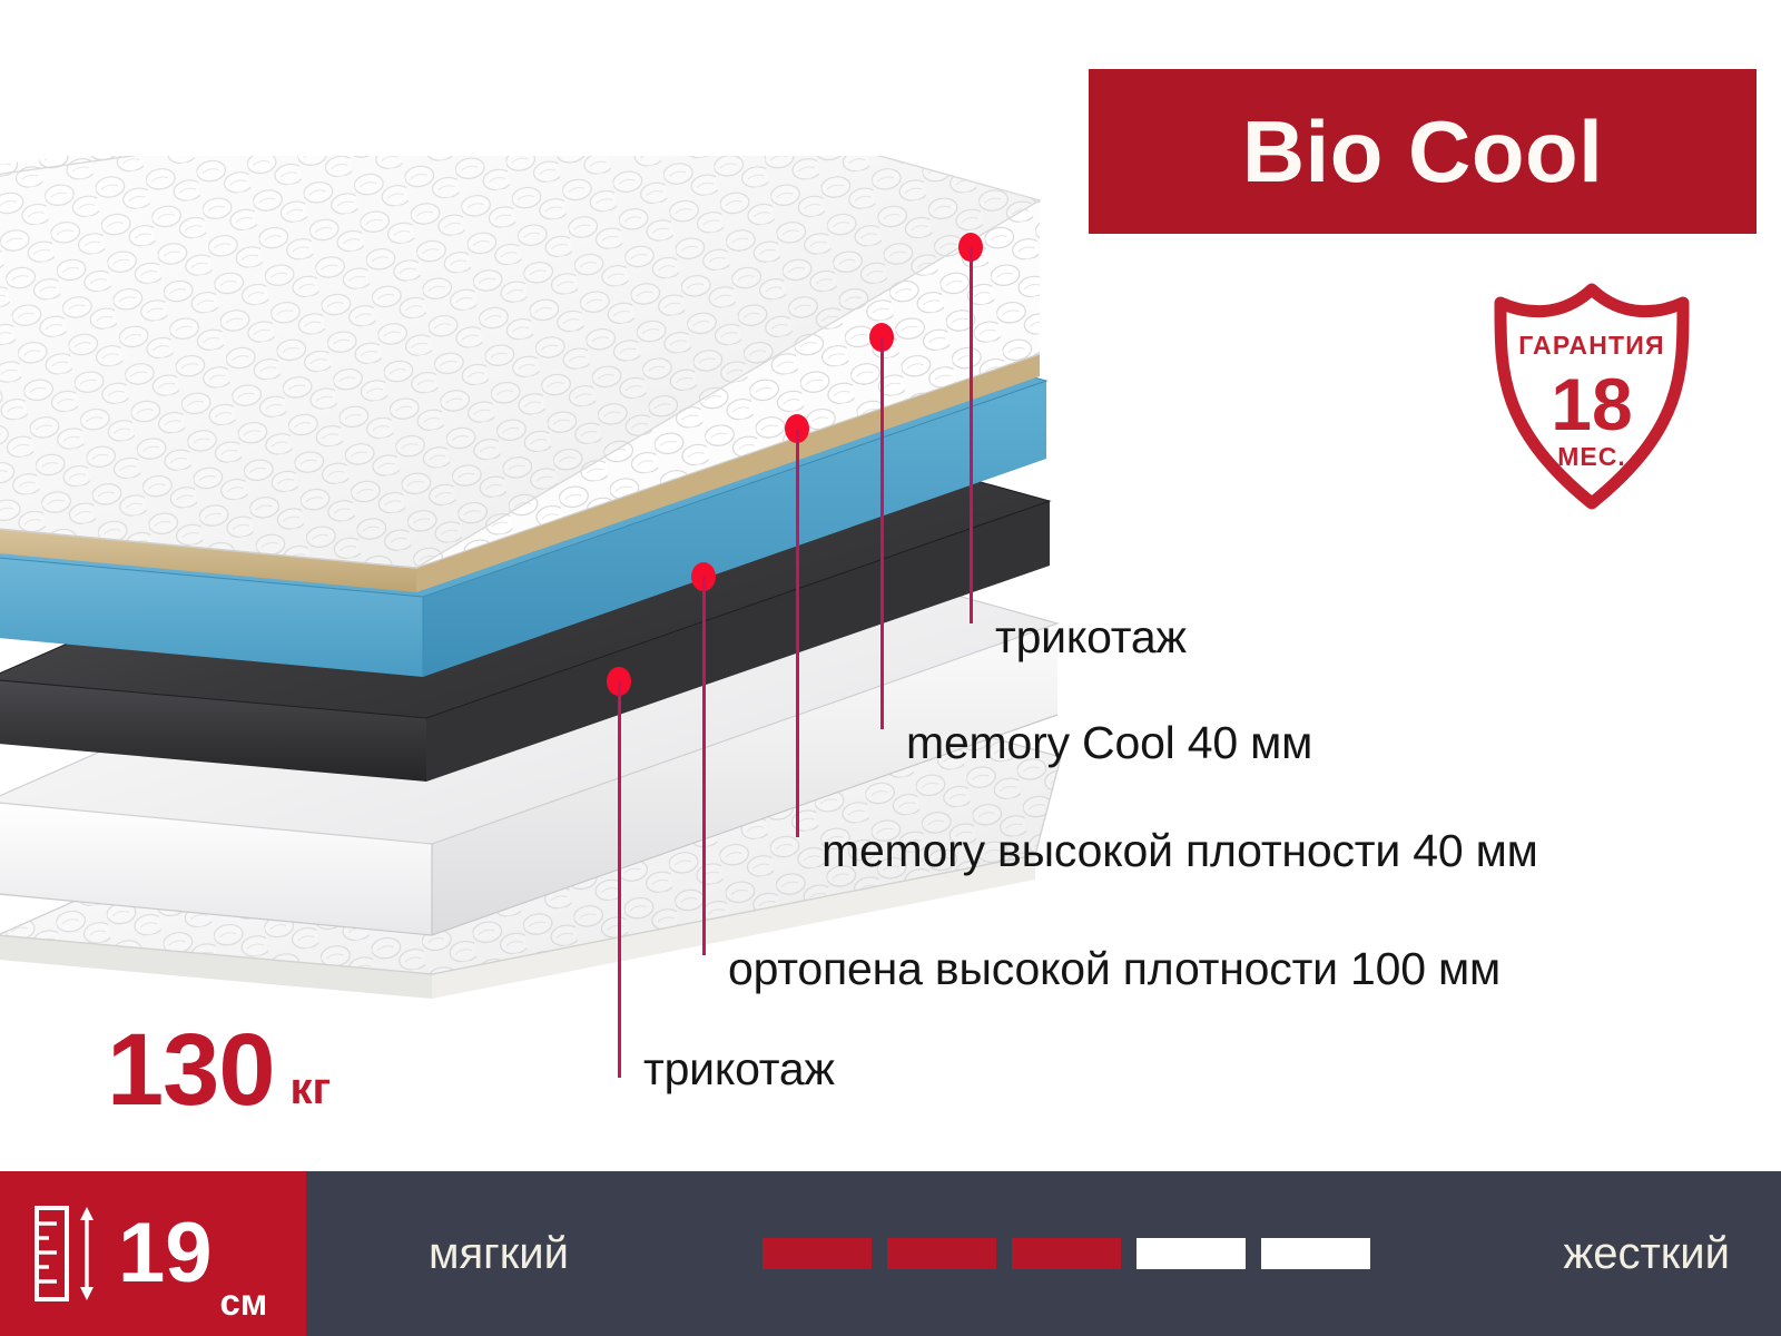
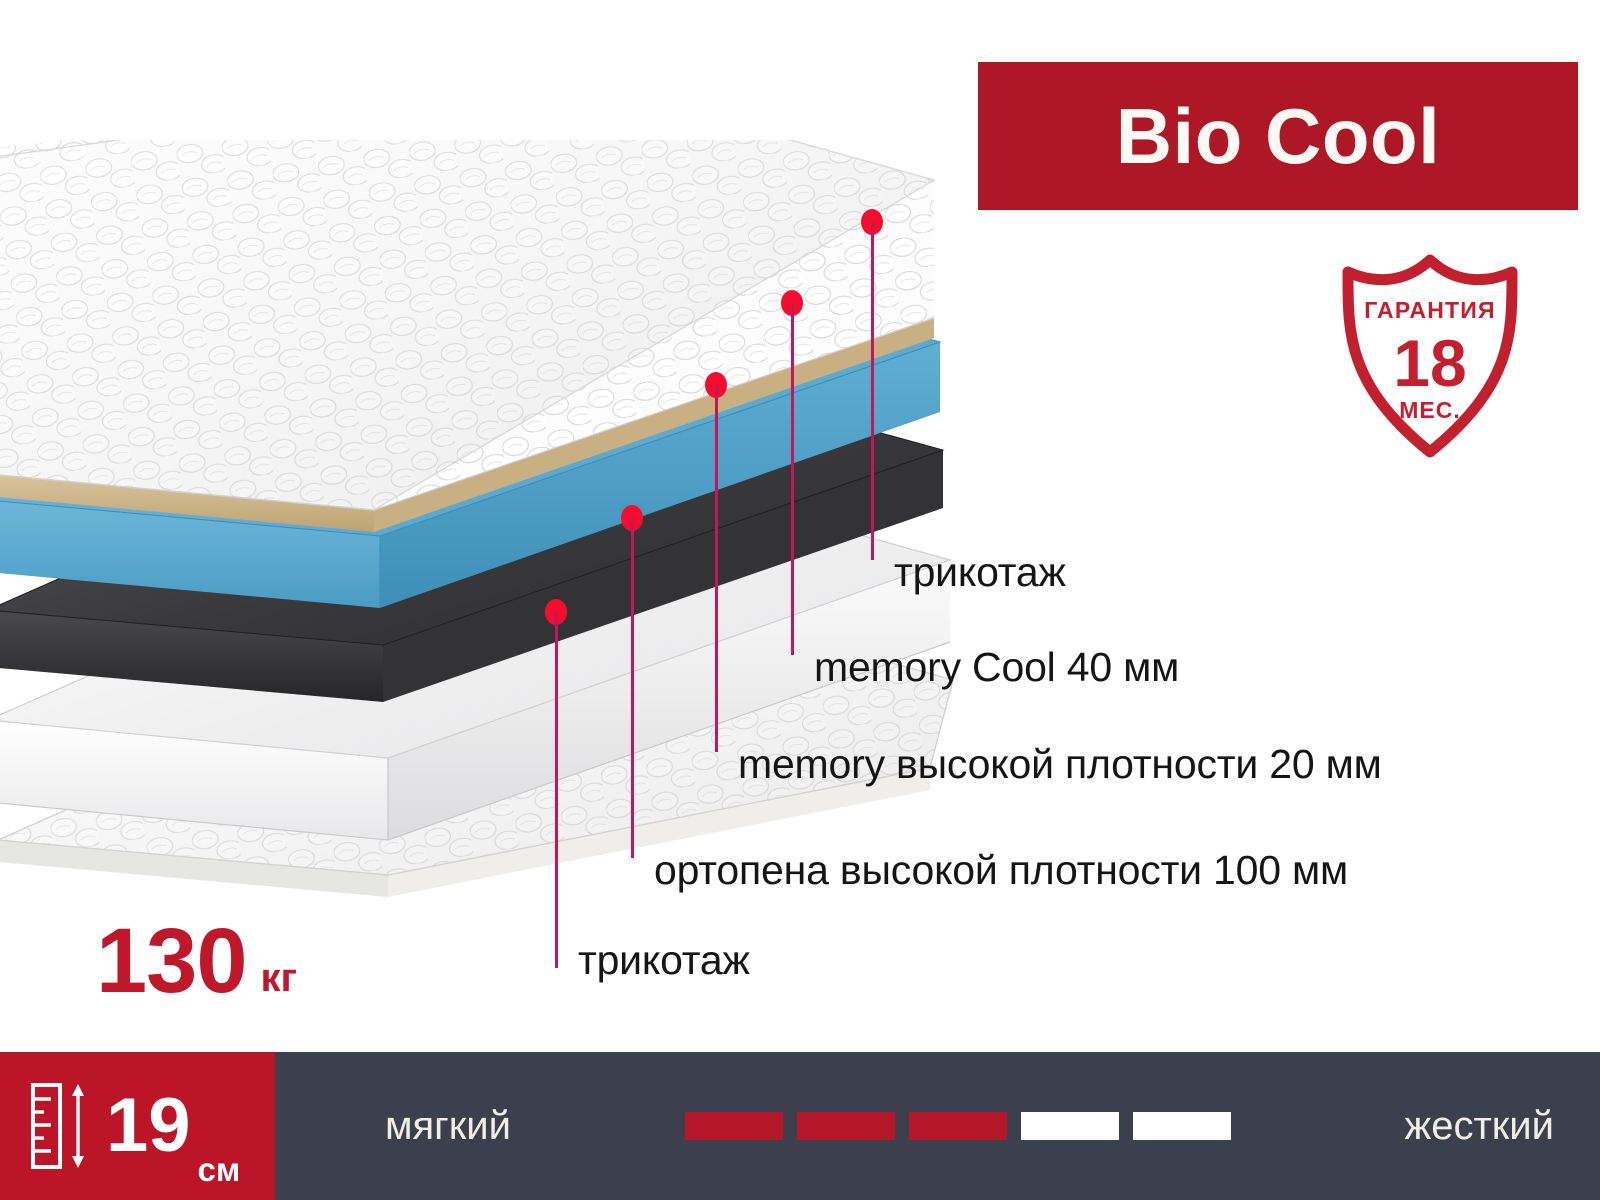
  Bio Cool
  ГАРАНТИЯ
  18
  МЕС.
  трикотаж
  memory Cool 40 мм
- memory высокой плотности 40 мм
+ memory высокой плотности 20 мм
  ортопена высокой плотности 100 мм
  трикотаж
  130
  кг
  19
  см
  мягкий
  жесткий
